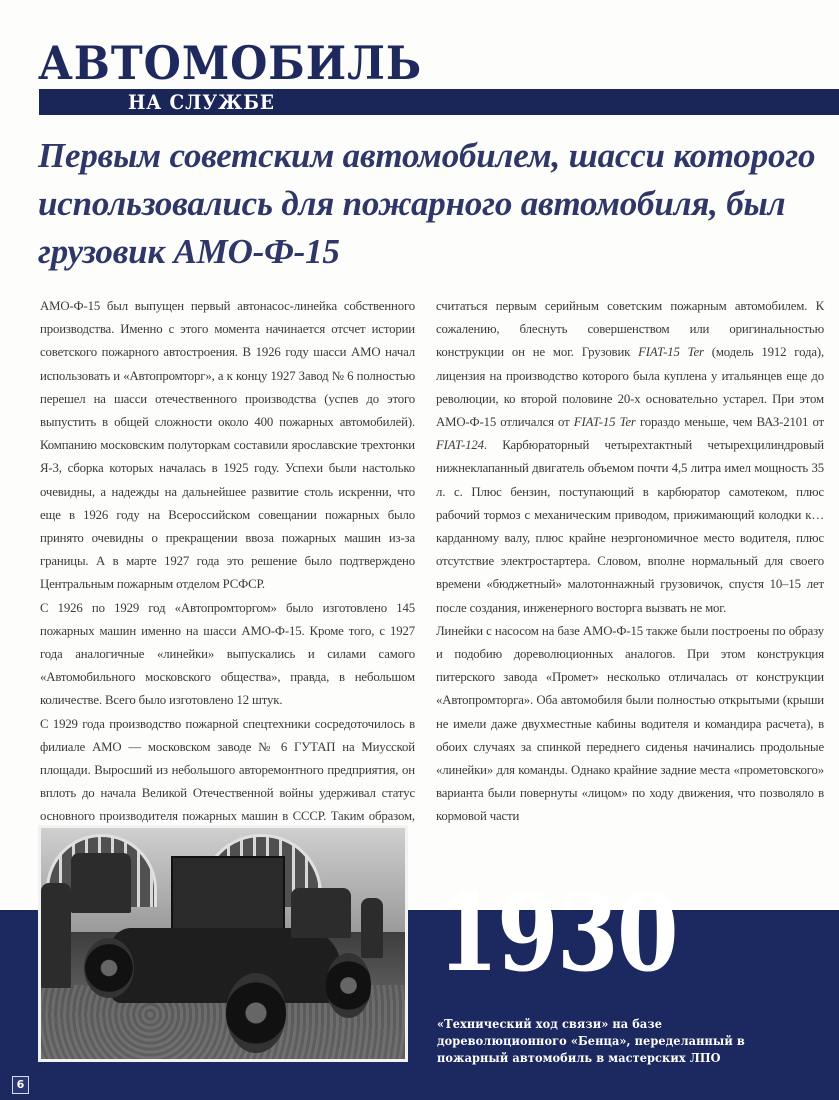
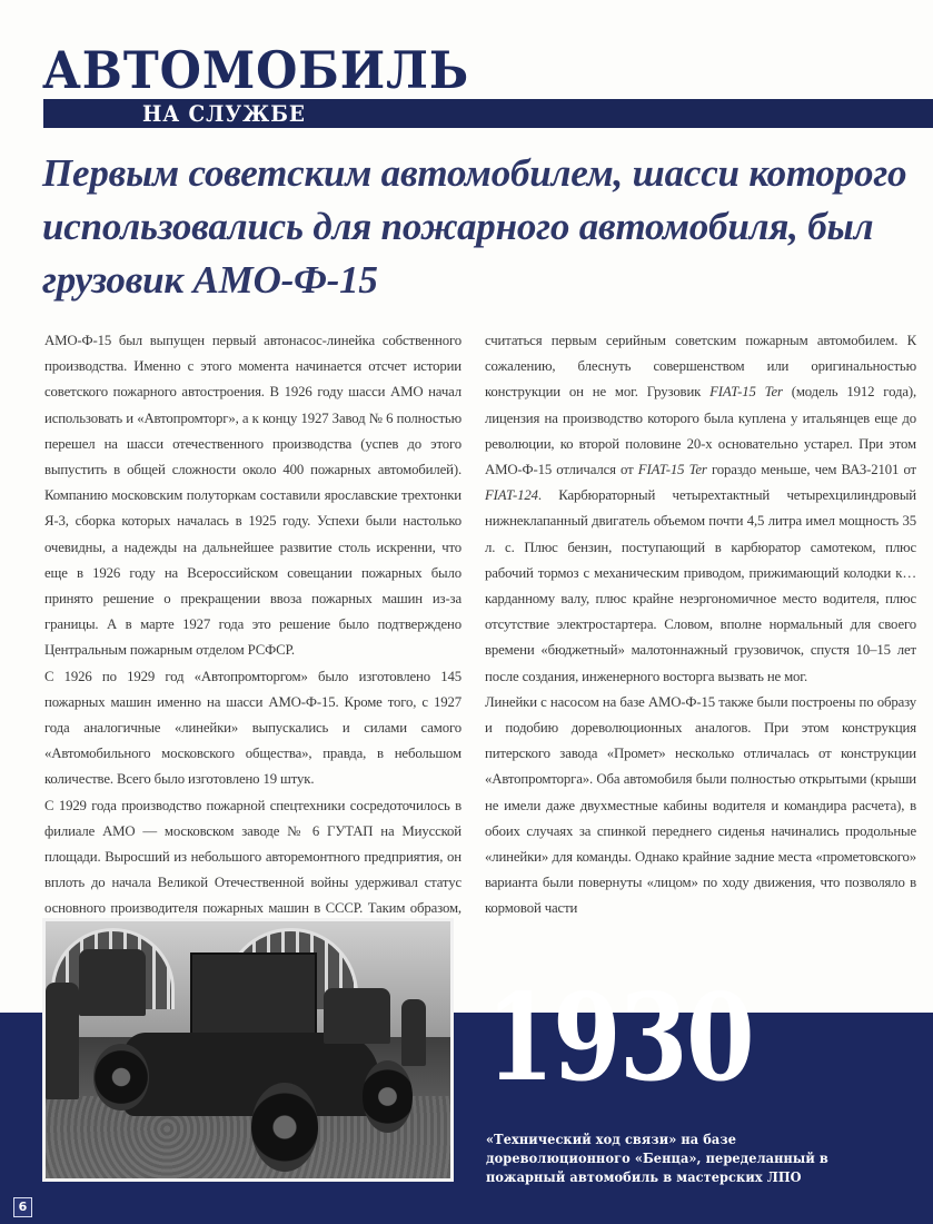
  АВТОМОБИЛЬ
  НА СЛУЖБЕ
  Первым советским автомобилем, шасси которого использовались для пожарного автомобиля, был грузовик АМО-Ф-15
- АМО-Ф-15 был выпущен первый автонасос-линейка собственного производства. Именно с этого момента начинается отсчет истории советского пожарного автостроения. В 1926 году шасси АМО начал использовать и «Автопромторг», а к концу 1927 Завод № 6 полностью перешел на шасси отечественного производства (успев до этого выпустить в общей сложности около 400 пожарных автомобилей). Компанию московским полуторкам составили ярославские трехтонки Я-3, сборка которых началась в 1925 году. Успехи были настолько очевидны, а надежды на дальнейшее развитие столь искренни, что еще в 1926 году на Всероссийском совещании пожарных было принято очевидны о прекращении ввоза пожарных машин из-за границы. А в марте 1927 года это решение было подтверждено Центральным пожарным отделом РСФСР.
+ АМО-Ф-15 был выпущен первый автонасос-линейка собственного производства. Именно с этого момента начинается отсчет истории советского пожарного автостроения. В 1926 году шасси АМО начал использовать и «Автопромторг», а к концу 1927 Завод № 6 полностью перешел на шасси отечественного производства (успев до этого выпустить в общей сложности около 400 пожарных автомобилей). Компанию московским полуторкам составили ярославские трехтонки Я-3, сборка которых началась в 1925 году. Успехи были настолько очевидны, а надежды на дальнейшее развитие столь искренни, что еще в 1926 году на Всероссийском совещании пожарных было принято решение о прекращении ввоза пожарных машин из-за границы. А в марте 1927 года это решение было подтверждено Центральным пожарным отделом РСФСР.
- С 1926 по 1929 год «Автопромторгом» было изготовлено 145 пожарных машин именно на шасси АМО-Ф-15. Кроме того, с 1927 года аналогичные «линейки» выпускались и силами самого «Автомобильного московского общества», правда, в небольшом количестве. Всего было изготовлено 12 штук.
+ С 1926 по 1929 год «Автопромторгом» было изготовлено 145 пожарных машин именно на шасси АМО-Ф-15. Кроме того, с 1927 года аналогичные «линейки» выпускались и силами самого «Автомобильного московского общества», правда, в небольшом количестве. Всего было изготовлено 19 штук.
  С 1929 года производство пожарной спецтехники сосредоточилось в филиале АМО — московском заводе № 6 ГУТАП на Миусской площади. Выросший из небольшого авторемонтного предприятия, он вплоть до начала Великой Отечественной войны удерживал статус основного производителя пожарных машин в СССР. Таким образом,
  считаться первым серийным советским пожарным автомобилем. К сожалению, блеснуть совершенством или оригинальностью конструкции он не мог. Грузовик FIAT-15 Ter (модель 1912 года), лицензия на производство которого была куплена у итальянцев еще до революции, ко второй половине 20-х основательно устарел. При этом АМО-Ф-15 отличался от FIAT-15 Ter гораздо меньше, чем ВАЗ-2101 от FIAT-124. Карбюраторный четырехтактный четырехцилиндровый нижнеклапанный двигатель объемом почти 4,5 литра имел мощность 35 л. с. Плюс бензин, поступающий в карбюратор самотеком, плюс рабочий тормоз с механическим приводом, прижимающий колодки к… карданному валу, плюс крайне неэргономичное место водителя, плюс отсутствие электростартера. Словом, вполне нормальный для своего времени «бюджетный» малотоннажный грузовичок, спустя 10–15 лет после создания, инженерного восторга вызвать не мог.
  Линейки с насосом на базе АМО-Ф-15 также были построены по образу и подобию дореволюционных аналогов. При этом конструкция питерского завода «Промет» несколько отличалась от конструкции «Автопромторга». Оба автомобиля были полностью открытыми (крыши не имели даже двухместные кабины водителя и командира расчета), в обоих случаях за спинкой переднего сиденья начинались продольные «линейки» для команды. Однако крайние задние места «прометовского» варианта были повернуты «лицом» по ходу движения, что позволяло в кормовой части
  1930
  «Технический ход связи» на базе дореволюционного «Бенца», переделанный в пожарный автомобиль в мастерских ЛПО
  6
